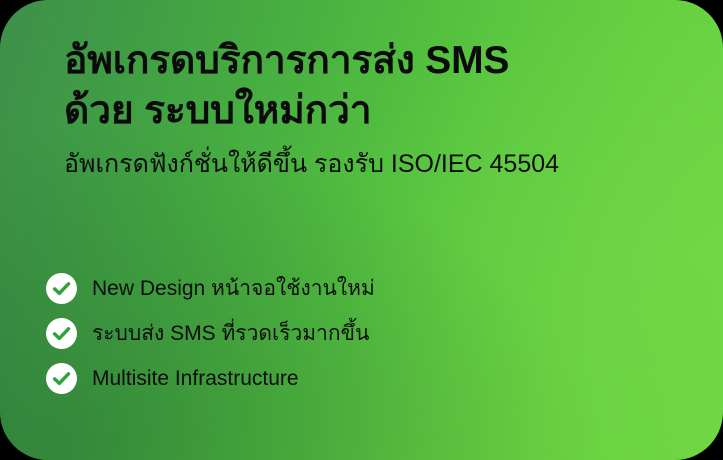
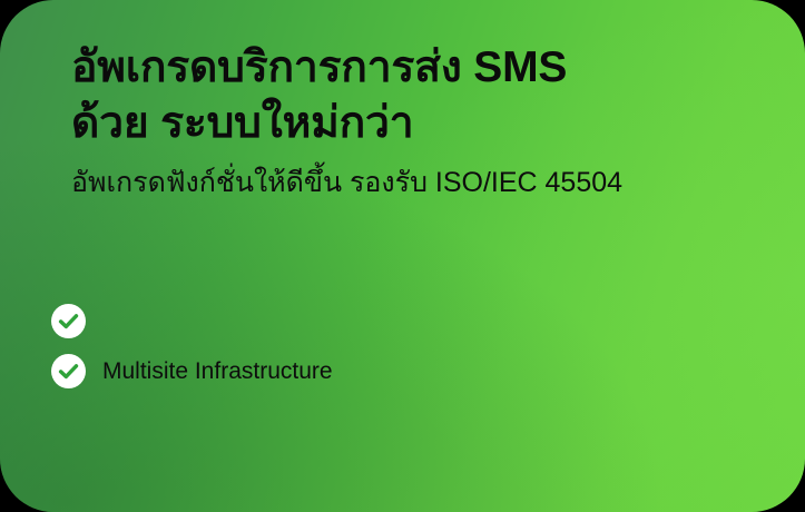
  อัพเกรดบริการการส่ง SMS
  ด้วย ระบบใหม่กว่า
  อัพเกรดฟังก์ชั่นให้ดีขึ้น รองรับ ISO/IEC 45504
- New Design หน้าจอใช้งานใหม่
- ระบบส่ง SMS ที่รวดเร็วมากขึ้น
  Multisite Infrastructure
